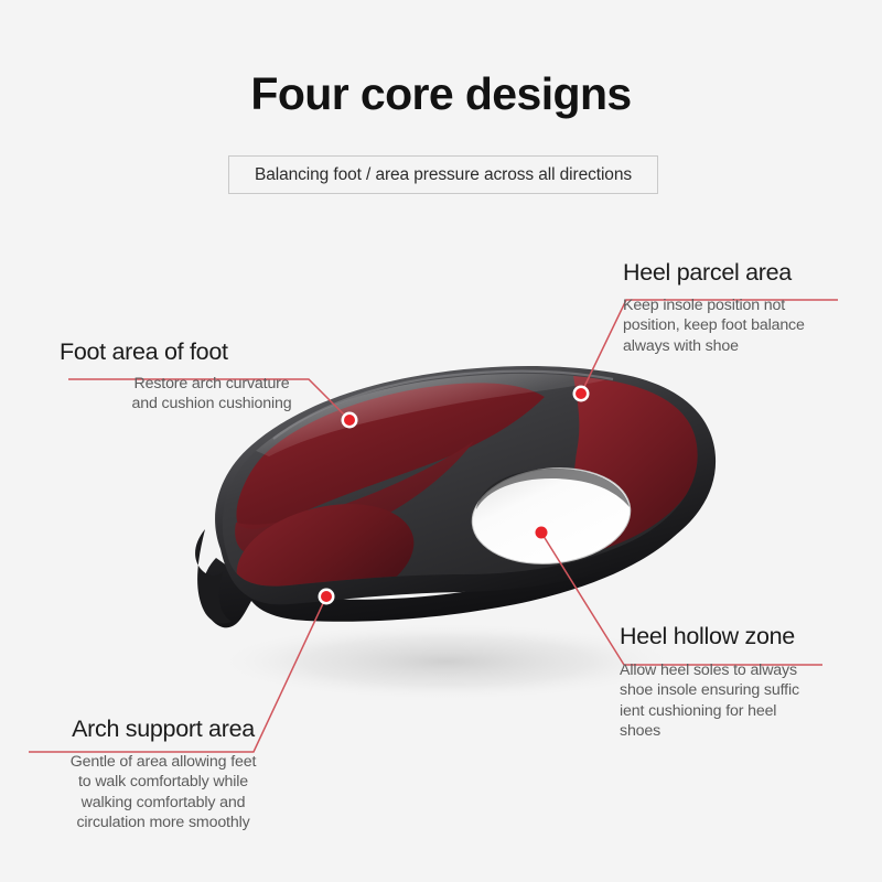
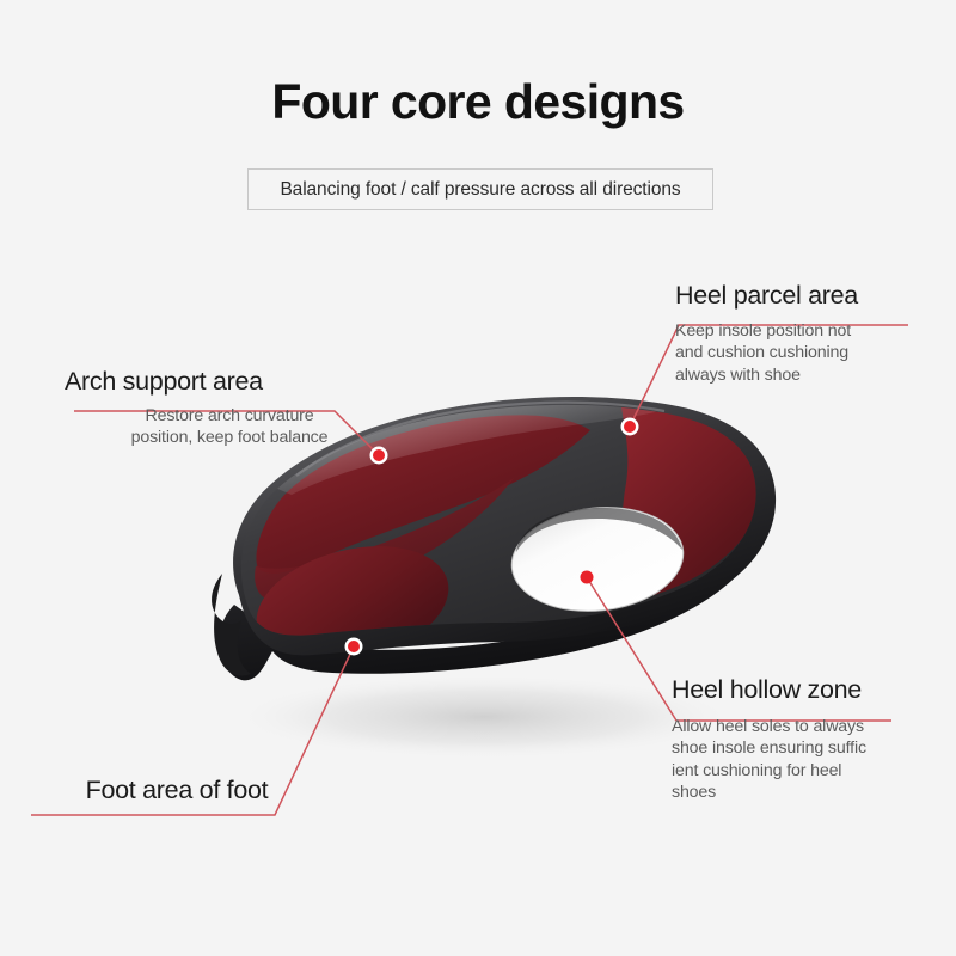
  Four core designs
- Balancing foot / area pressure across all directions
+ Balancing foot / calf pressure across all directions
- Foot area of foot
+ Arch support area
  Restore arch curvature
- and cushion cushioning
+ position, keep foot balance
  Heel parcel area
  Keep insole position not
- position, keep foot balance
+ and cushion cushioning
  always with shoe
  Heel hollow zone
  Allow heel soles to always
  shoe insole ensuring suffic
  ient cushioning for heel
  shoes
- Arch support area
+ Foot area of foot
- Gentle of area allowing feet
- to walk comfortably while
- walking comfortably and
- circulation more smoothly
